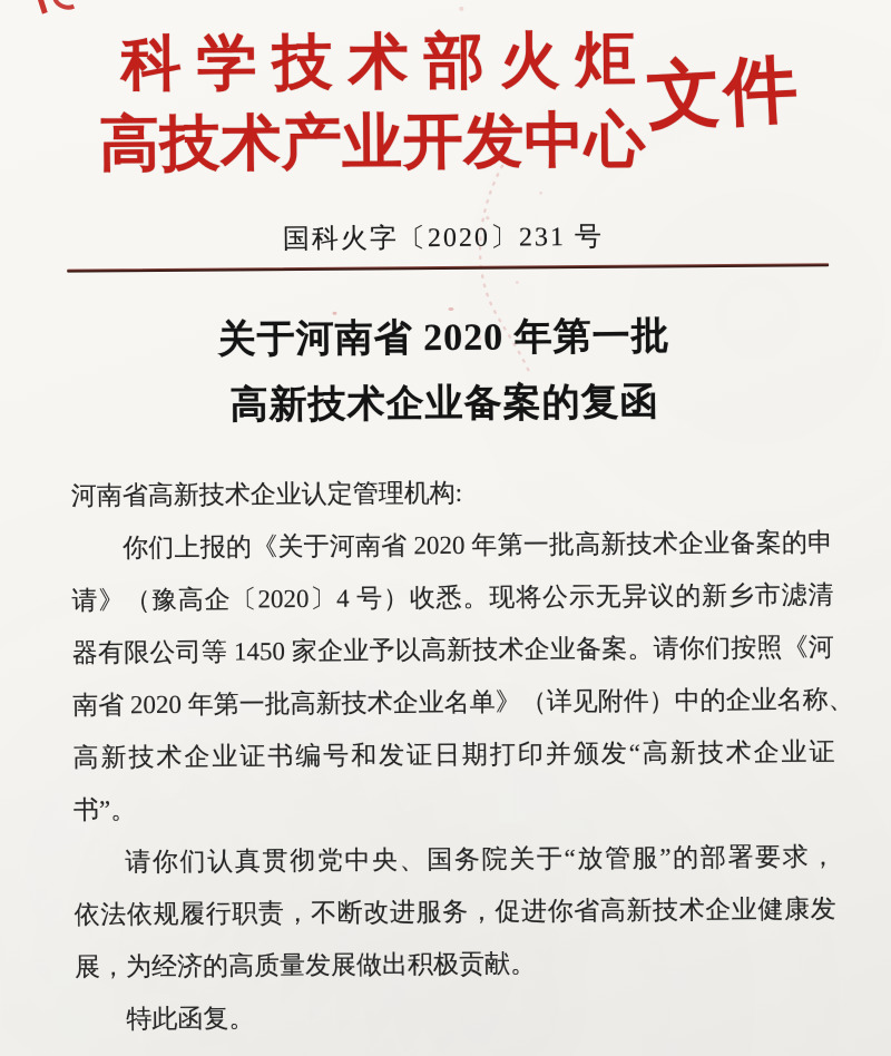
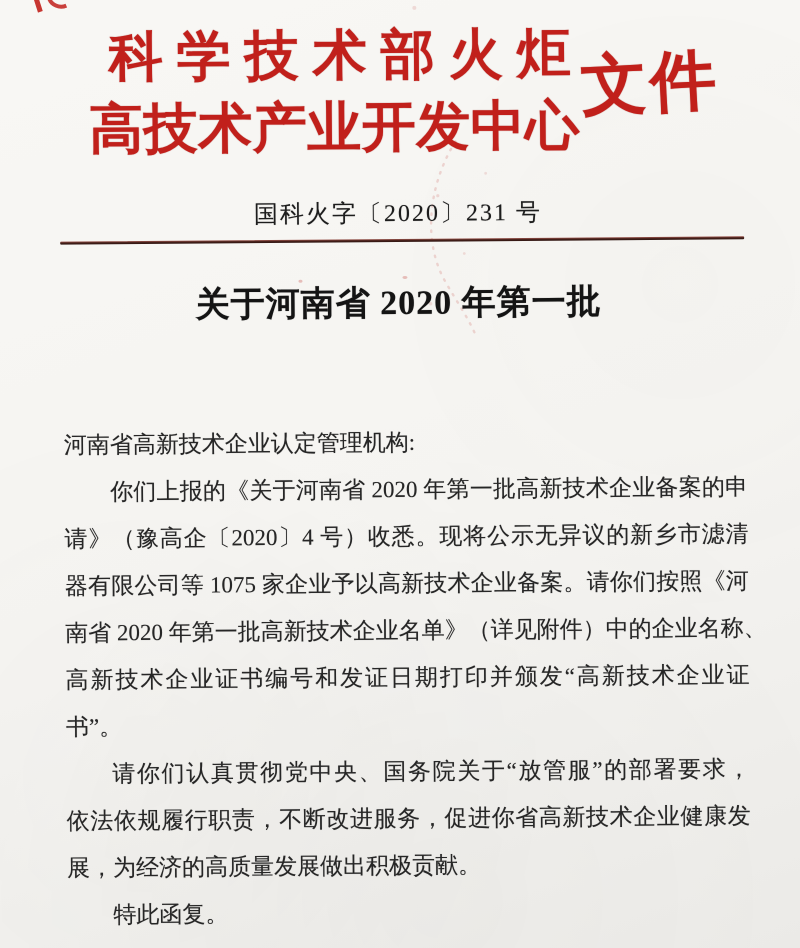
  科学技术部火炬
  高技术产业开发中心
  国科火字〔2020〕231 号
  关于河南省 2020 年第一批
- 高新技术企业备案的复函
  河南省高新技术企业认定管理机构:
  你们上报的《关于河南省 2020 年第一批高新技术企业备案的申
  请》（豫高企〔2020〕4 号）收悉。现将公示无异议的新乡市滤清
- 器有限公司等 1450 家企业予以高新技术企业备案。请你们按照《河
+ 器有限公司等 1075 家企业予以高新技术企业备案。请你们按照《河
  南省 2020 年第一批高新技术企业名单》（详见附件）中的企业名称、
  高新技术企业证书编号和发证日期打印并颁发“高新技术企业证
  书”。
  请你们认真贯彻党中央、国务院关于“放管服”的部署要求，
  依法依规履行职责，不断改进服务，促进你省高新技术企业健康发
  展，为经济的高质量发展做出积极贡献。
  特此函复。
